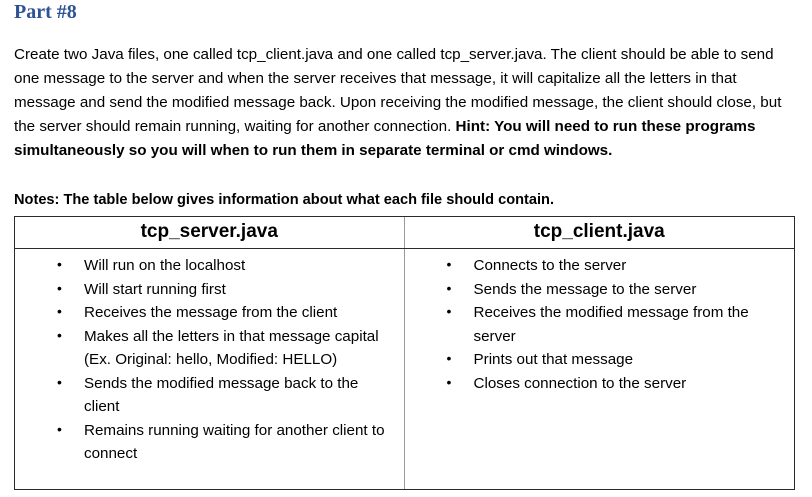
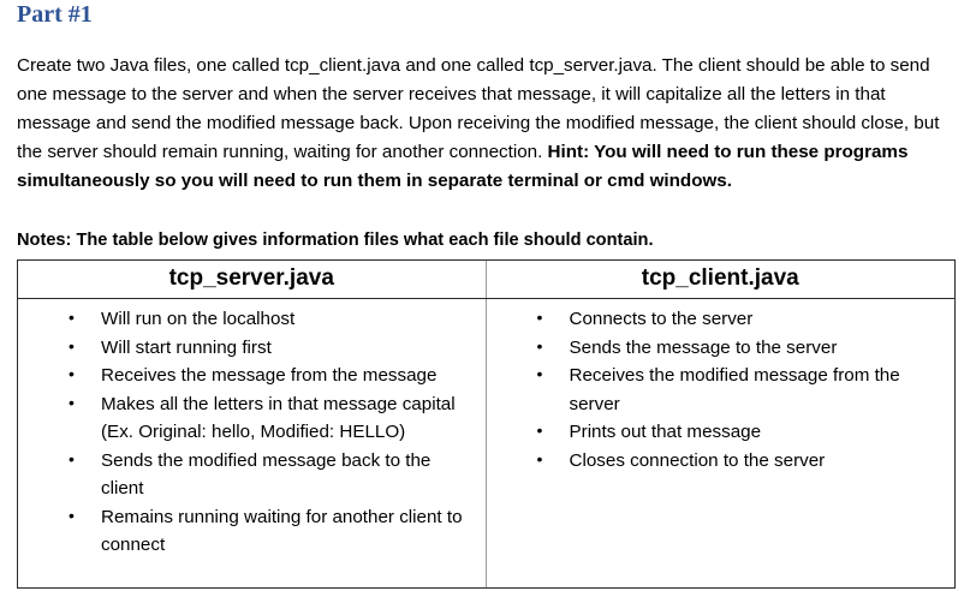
- Part #8
+ Part #1
- Create two Java files, one called tcp_client.java and one called tcp_server.java. The client should be able to send one message to the server and when the server receives that message, it will capitalize all the letters in that message and send the modified message back. Upon receiving the modified message, the client should close, but the server should remain running, waiting for another connection. Hint: You will need to run these programs simultaneously so you will when to run them in separate terminal or cmd windows.
+ Create two Java files, one called tcp_client.java and one called tcp_server.java. The client should be able to send one message to the server and when the server receives that message, it will capitalize all the letters in that message and send the modified message back. Upon receiving the modified message, the client should close, but the server should remain running, waiting for another connection. Hint: You will need to run these programs simultaneously so you will need to run them in separate terminal or cmd windows.
- Notes: The table below gives information about what each file should contain.
+ Notes: The table below gives information files what each file should contain.
  tcp_server.java	tcp_client.java
- Will run on the localhost Will start running first Receives the message from the client Makes all the letters in that message capital (Ex. Original: hello, Modified: HELLO) Sends the modified message back to the client Remains running waiting for another client to connect	Connects to the server Sends the message to the server Receives the modified message from the server Prints out that message Closes connection to the server
+ Will run on the localhost Will start running first Receives the message from the message Makes all the letters in that message capital (Ex. Original: hello, Modified: HELLO) Sends the modified message back to the client Remains running waiting for another client to connect	Connects to the server Sends the message to the server Receives the modified message from the server Prints out that message Closes connection to the server
